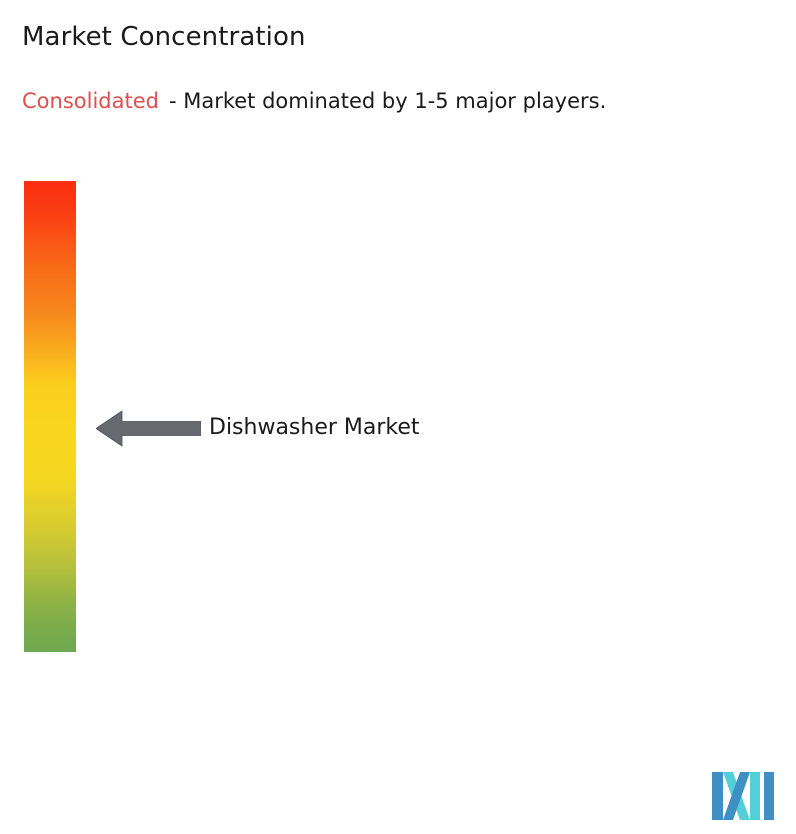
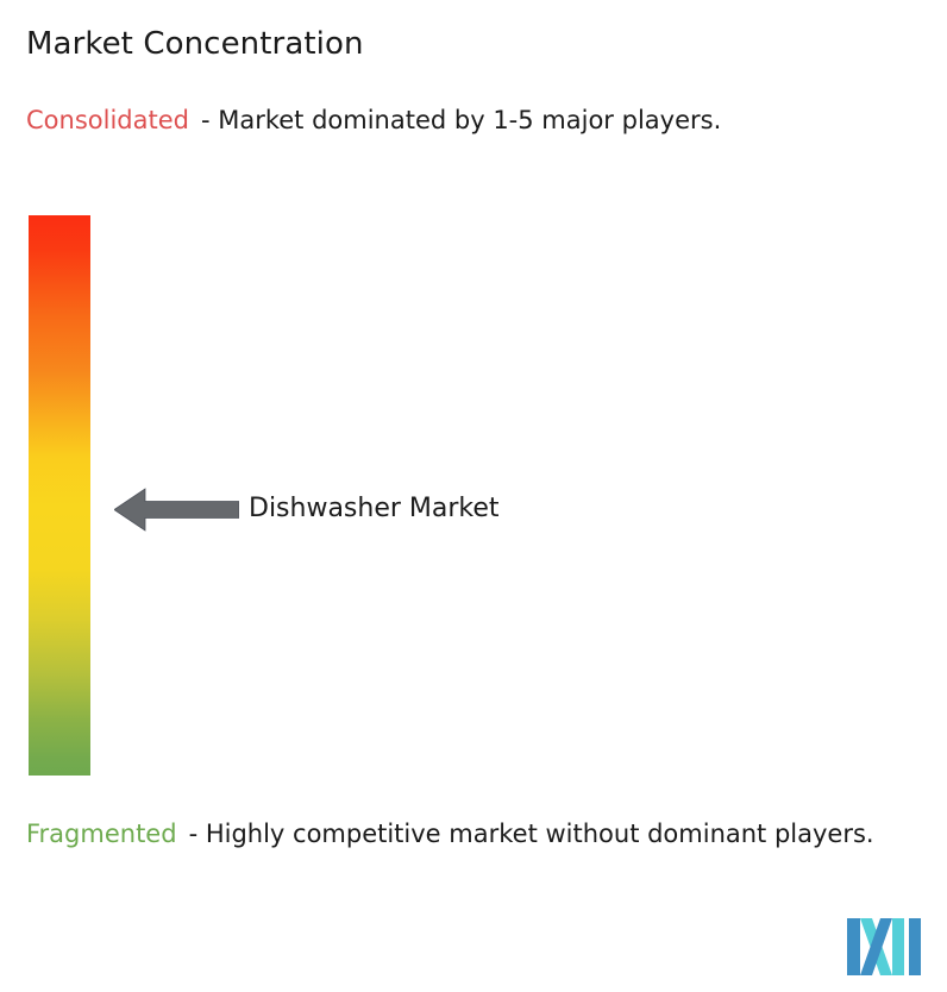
  Market Concentration
  Consolidated - Market dominated by 1-5 major players.
  Dishwasher Market
+ Fragmented - Highly competitive market without dominant players.
